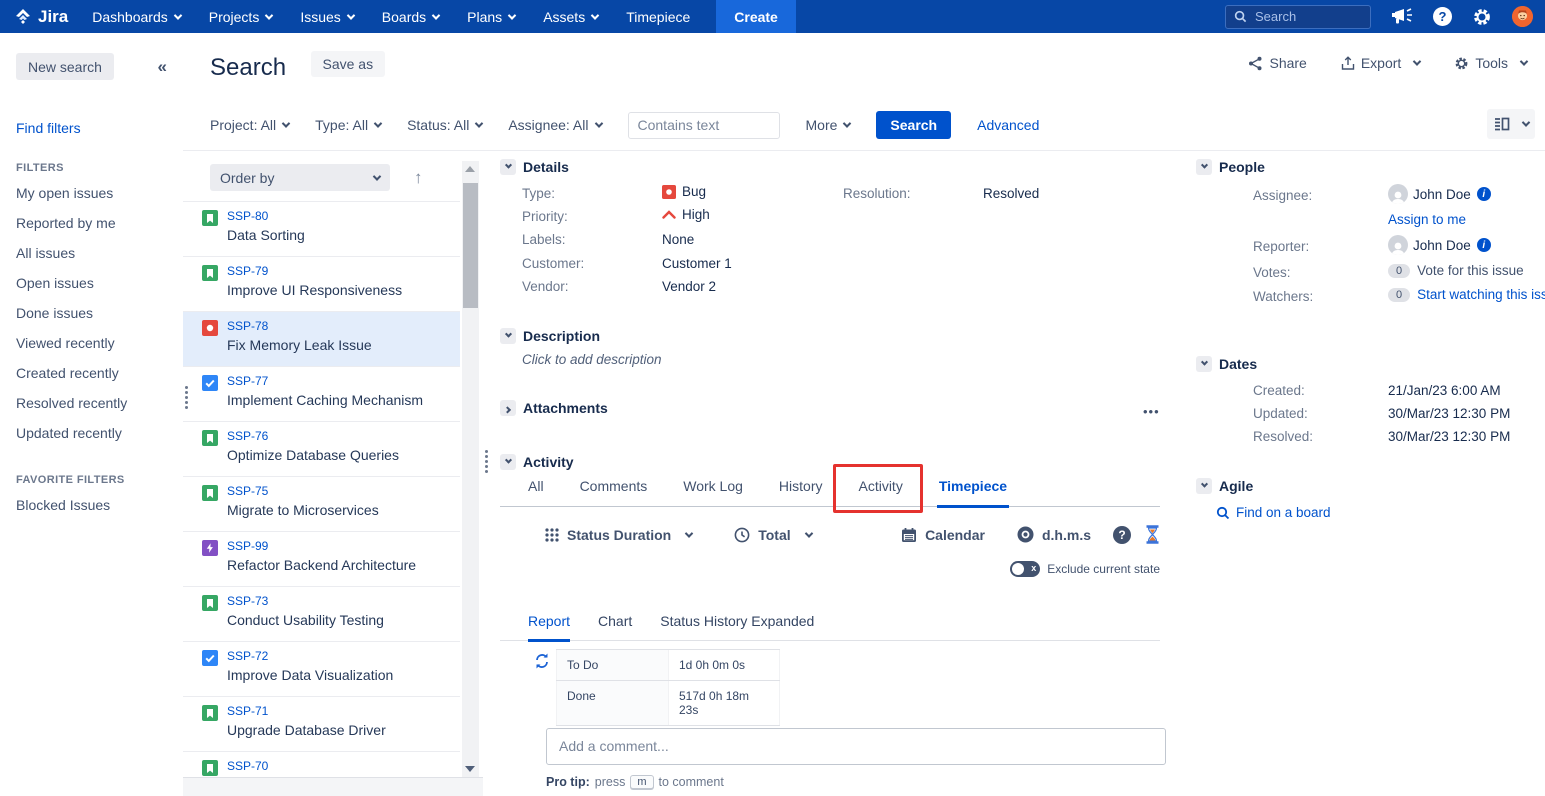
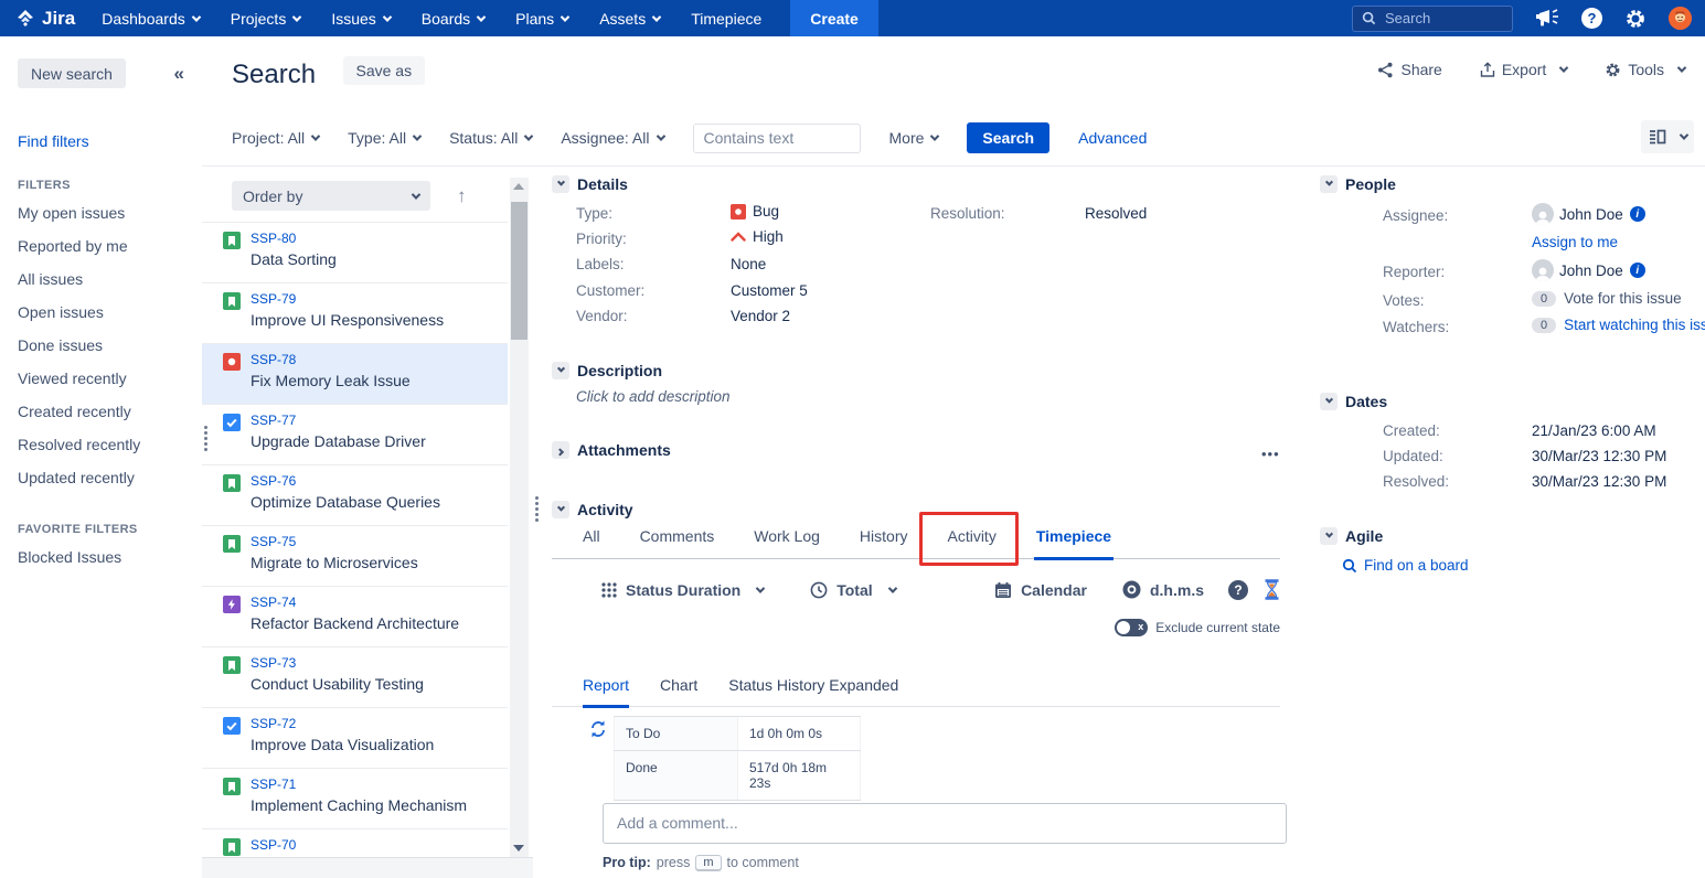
  Jira
  Dashboards
  Projects
  Issues
  Boards
  Plans
  Assets
  Timepiece
  Create
  Search
  ?
  New search
  «
  Find filters
  FILTERS
  My open issues
  Reported by me
  All issues
  Open issues
  Done issues
  Viewed recently
  Created recently
  Resolved recently
  Updated recently
  FAVORITE FILTERS
  Blocked Issues
  Search Save as
  Share
  Export
  Tools
  Project: All
  Type: All
  Status: All
  Assignee: All
  Contains text
  More
  Search
  Advanced
  Order by
  ↑
  SSP-80
  Data Sorting
  SSP-79
  Improve UI Responsiveness
  SSP-78
  Fix Memory Leak Issue
  SSP-77
- Implement Caching Mechanism
+ Upgrade Database Driver
  SSP-76
  Optimize Database Queries
  SSP-75
  Migrate to Microservices
- SSP-99
+ SSP-74
  Refactor Backend Architecture
  SSP-73
  Conduct Usability Testing
  SSP-72
  Improve Data Visualization
  SSP-71
- Upgrade Database Driver
+ Implement Caching Mechanism
  SSP-70
  Details
  Type:
  Bug
  Priority:
  High
  Labels:
  None
  Customer:
- Customer 1
+ Customer 5
  Vendor:
  Vendor 2
  Resolution:
  Resolved
  Description
  Click to add description
  Attachments
  •••
  Activity
  All
  Comments
  Work Log
  History
  Activity
  Timepiece
  Status Duration
  Total
  Calendar
  d.h.m.s
  ?
  x
  Exclude current state
  Report
  Chart
  Status History Expanded
  To Do
  1d 0h 0m 0s
  Done
  517d 0h 18m 23s
  Add a comment...
  Pro tip:
  press
  m
  to comment
  People
  Assignee:
  John Doe
  i
  Assign to me
  Reporter:
  John Doe
  i
  Votes:
  0
  Vote for this issue
  Watchers:
  0
  Start watching this iss
  Dates
  Created:
  21/Jan/23 6:00 AM
  Updated:
  30/Mar/23 12:30 PM
  Resolved:
  30/Mar/23 12:30 PM
  Agile
  Find on a board
